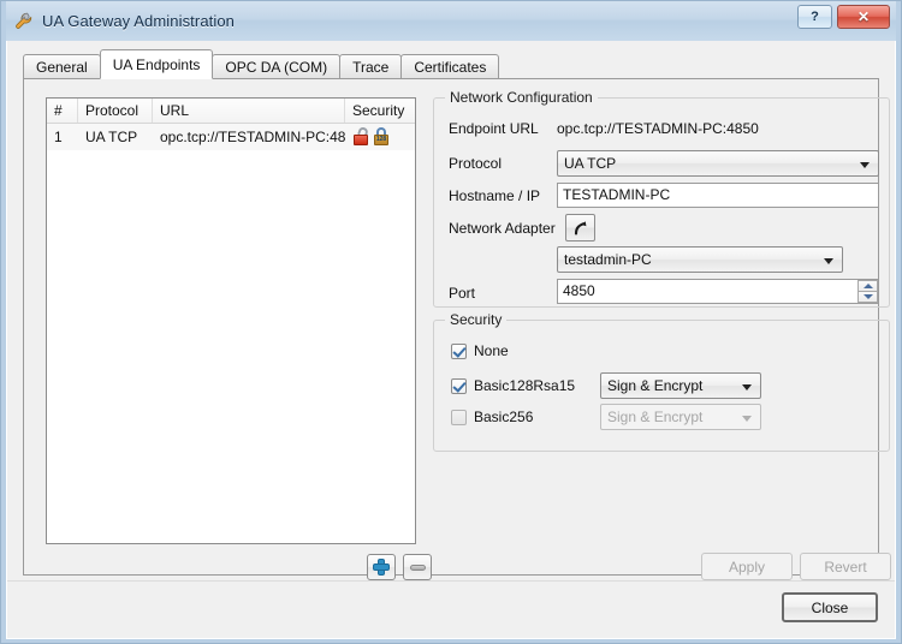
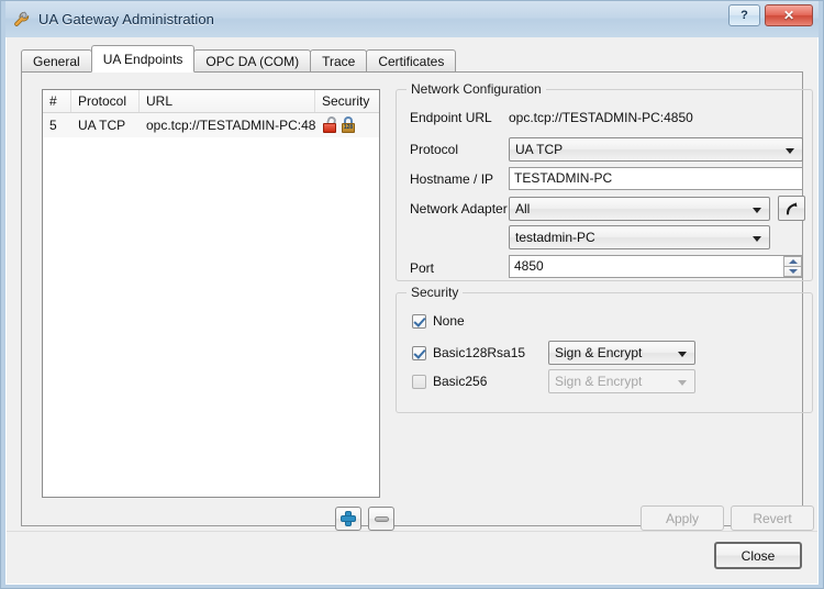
  UA Gateway Administration
  ?
  ✕
  General
  UA Endpoints
  OPC DA (COM)
  Trace
  Certificates
  #
  Protocol
  URL
  Security
- 1
+ 5
  UA TCP
  opc.tcp://TESTADMIN-PC:48
  Network Configuration
  Endpoint URL
  opc.tcp://TESTADMIN-PC:4850
  Protocol
  UA TCP
  Hostname / IP
  TESTADMIN-PC
  Network Adapter
+ All
  testadmin-PC
  Port
  4850
  Security
  None
  Basic128Rsa15
  Sign & Encrypt
  Basic256
  Sign & Encrypt
  Apply
  Revert
  Close
